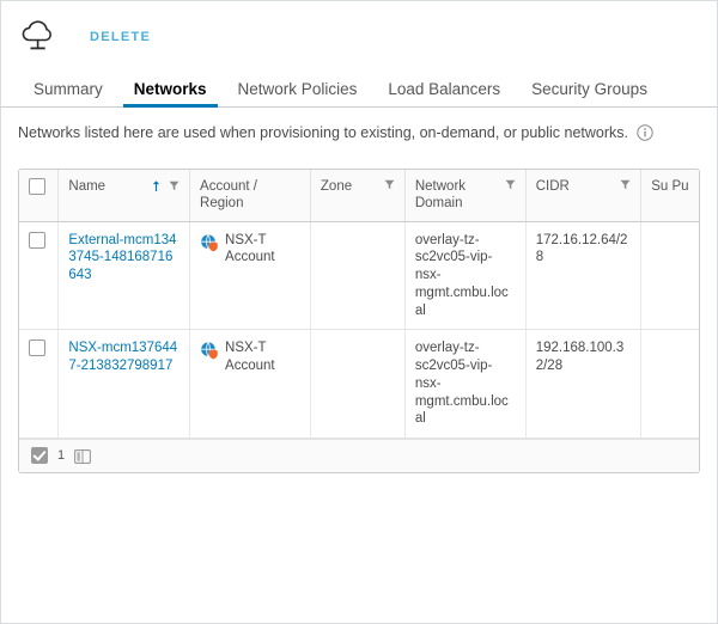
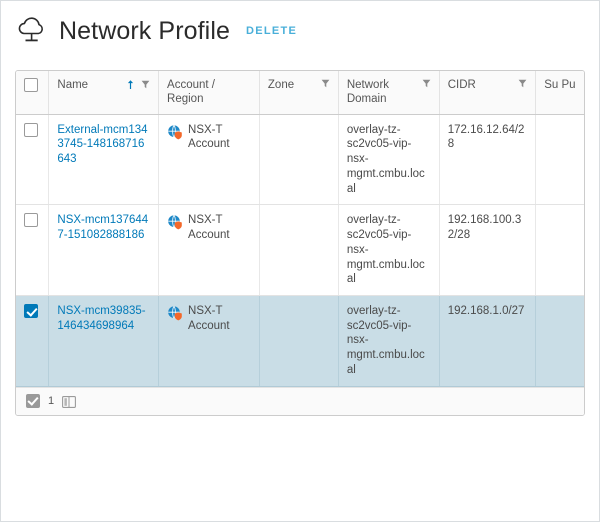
+ Network Profile
  DELETE
- Summary
- Networks
- Network Policies
- Load Balancers
- Security Groups
- Networks listed here are used when provisioning to existing, on-demand, or public networks.
  	Name	Account / Region	Zone	Network Domain	CIDR	Su Pu
  	External-mcm1343745-148168716643	NSX-T Account		overlay-tz-sc2vc05-vip-nsx-mgmt.cmbu.local	172.16.12.64/28
- 	NSX-mcm1376447-213832798917	NSX-T Account		overlay-tz-sc2vc05-vip-nsx-mgmt.cmbu.local	192.168.100.32/28
+ 	NSX-mcm1376447-151082888186	NSX-T Account		overlay-tz-sc2vc05-vip-nsx-mgmt.cmbu.local	192.168.100.32/28
+ 	NSX-mcm39835-146434698964	NSX-T Account		overlay-tz-sc2vc05-vip-nsx-mgmt.cmbu.local	192.168.1.0/27
  1
